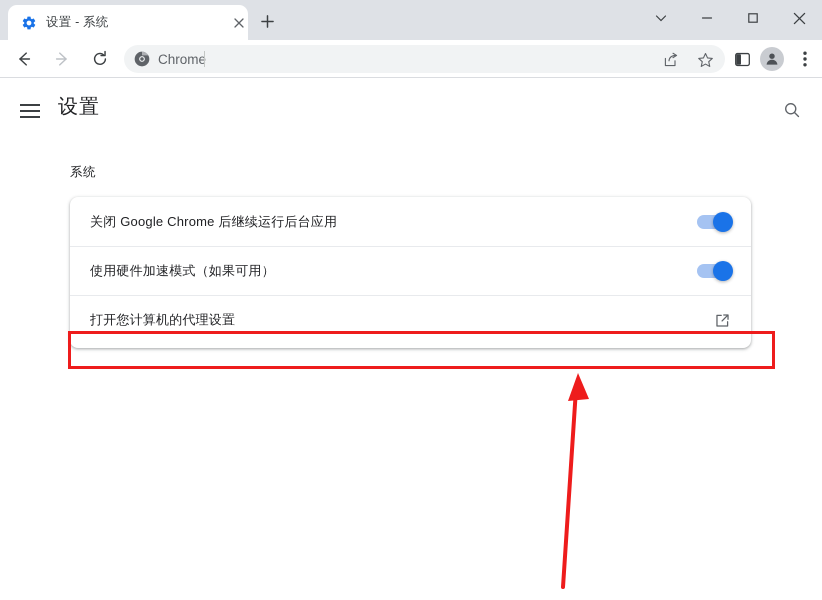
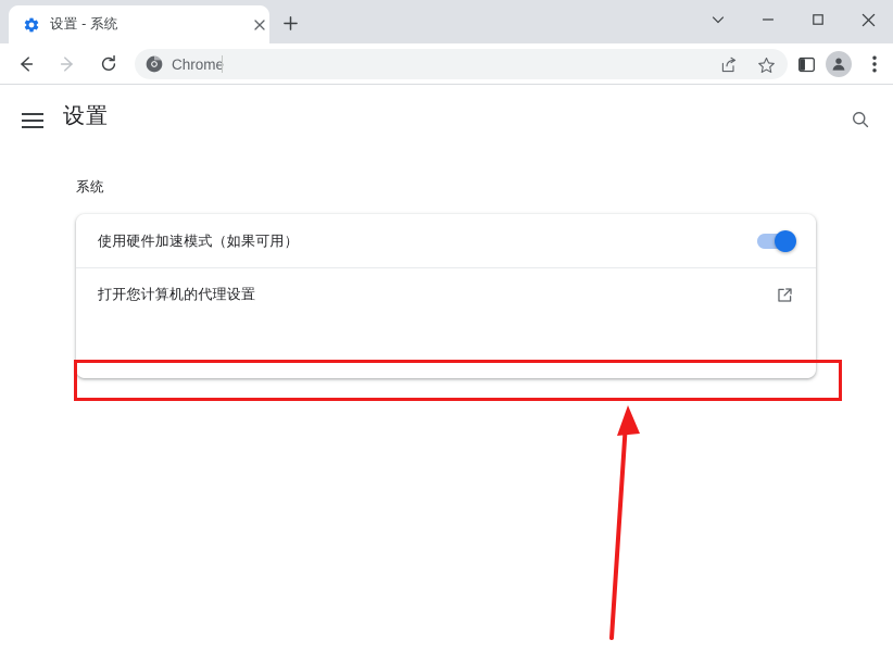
  设置 - 系统
  Chrome
  设置
  系统
- 关闭 Google Chrome 后继续运行后台应用
  使用硬件加速模式（如果可用）
  打开您计算机的代理设置
